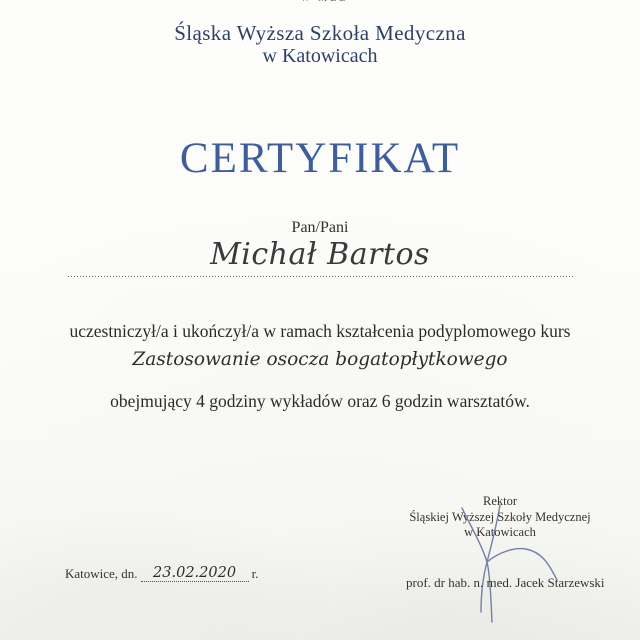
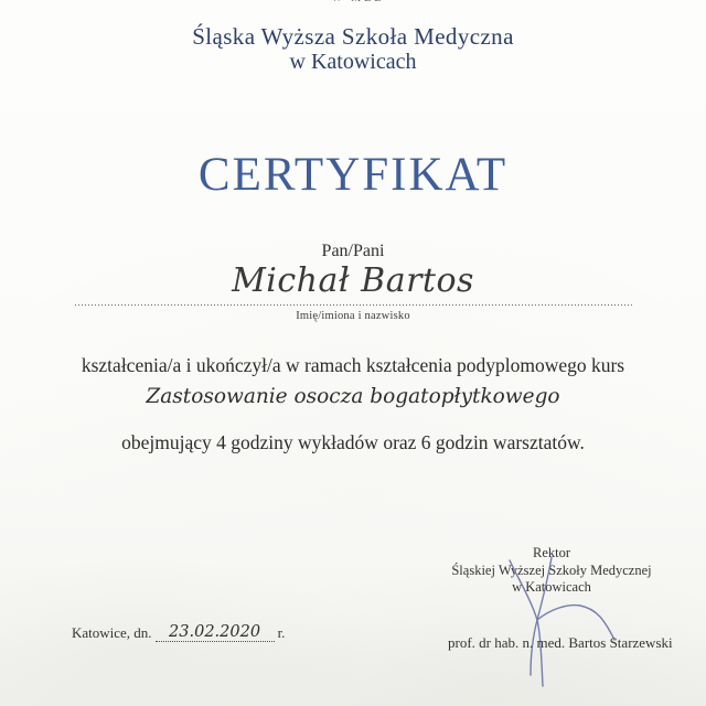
  Śląska Wyższa Szkoła Medyczna
  w Katowicach
  CERTYFIKAT
  Pan/Pani
  Michał Bartos
+ Imię/imiona i nazwisko
- uczestniczył/a i ukończył/a w ramach kształcenia podyplomowego kurs
+ kształcenia/a i ukończył/a w ramach kształcenia podyplomowego kurs
  Zastosowanie osocza bogatopłytkowego
  obejmujący 4 godziny wykładów oraz 6 godzin warsztatów.
  Rektor
  Śląskiej Wższej Szkoły Medycznej
  w Katowicach
- prof. dr hab. n. med. Jacek Starzewski
+ prof. dr hab. n. med. Bartos Starzewski
  Katowice, dn.
  23.02.2020
  r.
